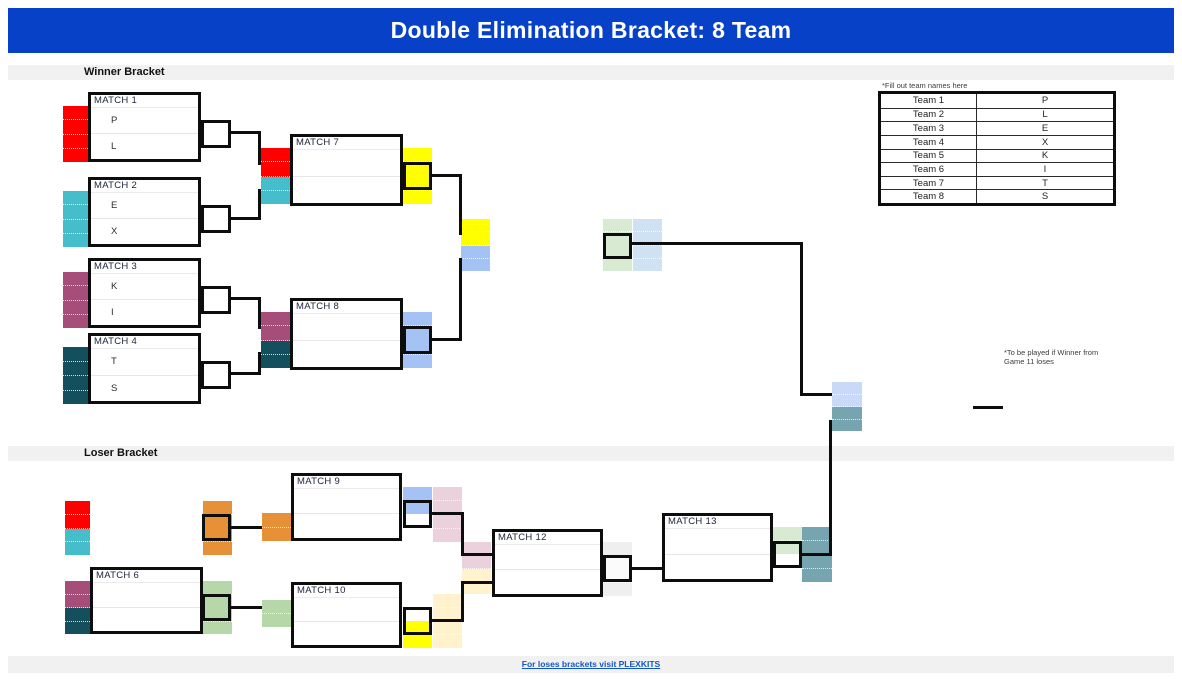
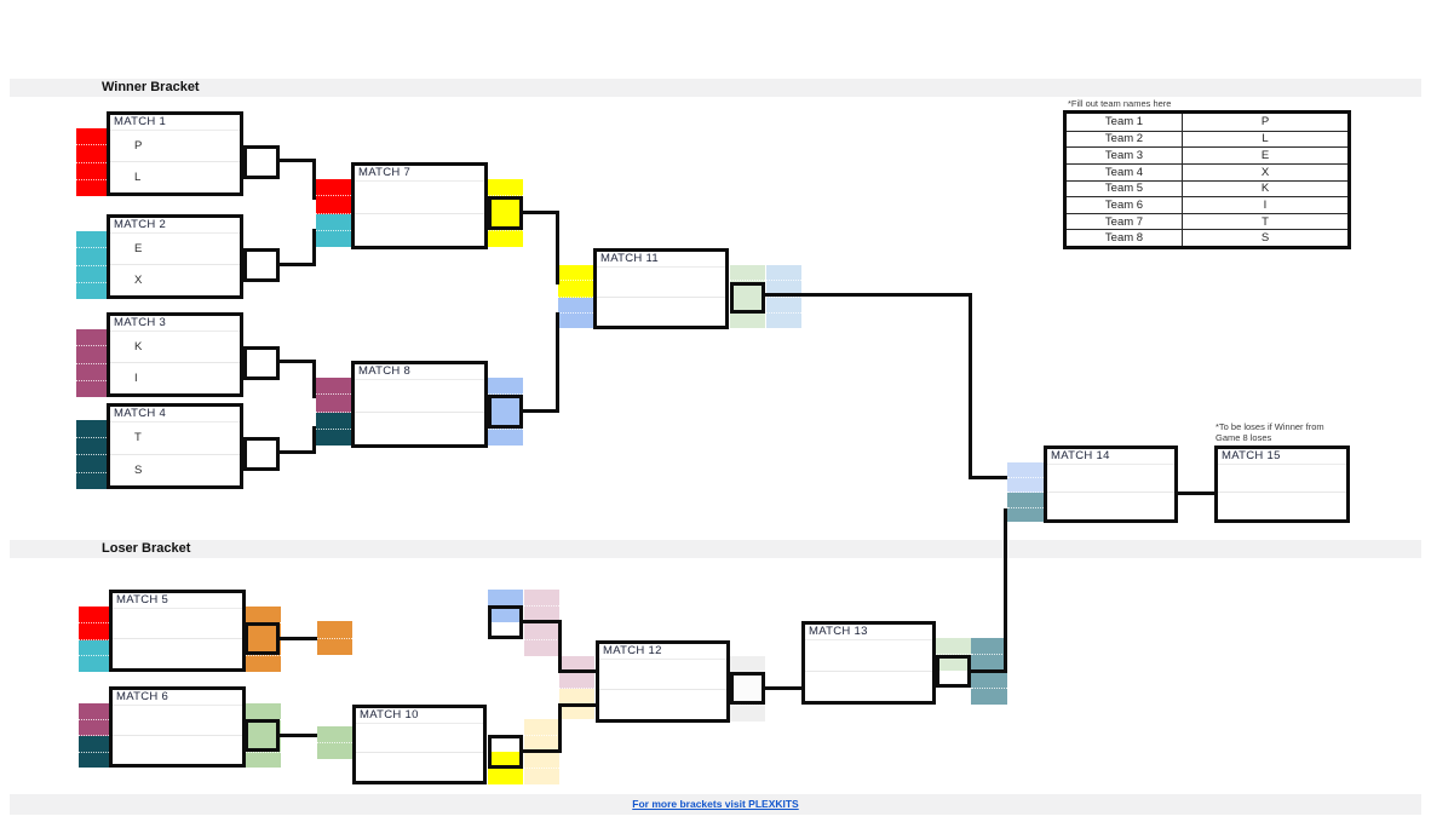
- Double Elimination Bracket: 8 Team
  Winner Bracket
  Loser Bracket
  MATCH 1
  P
  L
  MATCH 2
  E
  X
  MATCH 3
  K
  I
  MATCH 4
  T
  S
  MATCH 7
  MATCH 8
+ MATCH 11
+ MATCH 14
+ MATCH 15
+ MATCH 5
  MATCH 6
- MATCH 9
  MATCH 10
  MATCH 12
  MATCH 13
  *Fill out team names here
  Team 1
  P
  Team 2
  L
  Team 3
  E
  Team 4
  X
  Team 5
  K
  Team 6
  I
  Team 7
  T
  Team 8
  S
- *To be played if Winner from
+ *To be loses if Winner from
- Game 11 loses
+ Game 8 loses
- For loses brackets visit PLEXKITS
+ For more brackets visit PLEXKITS
